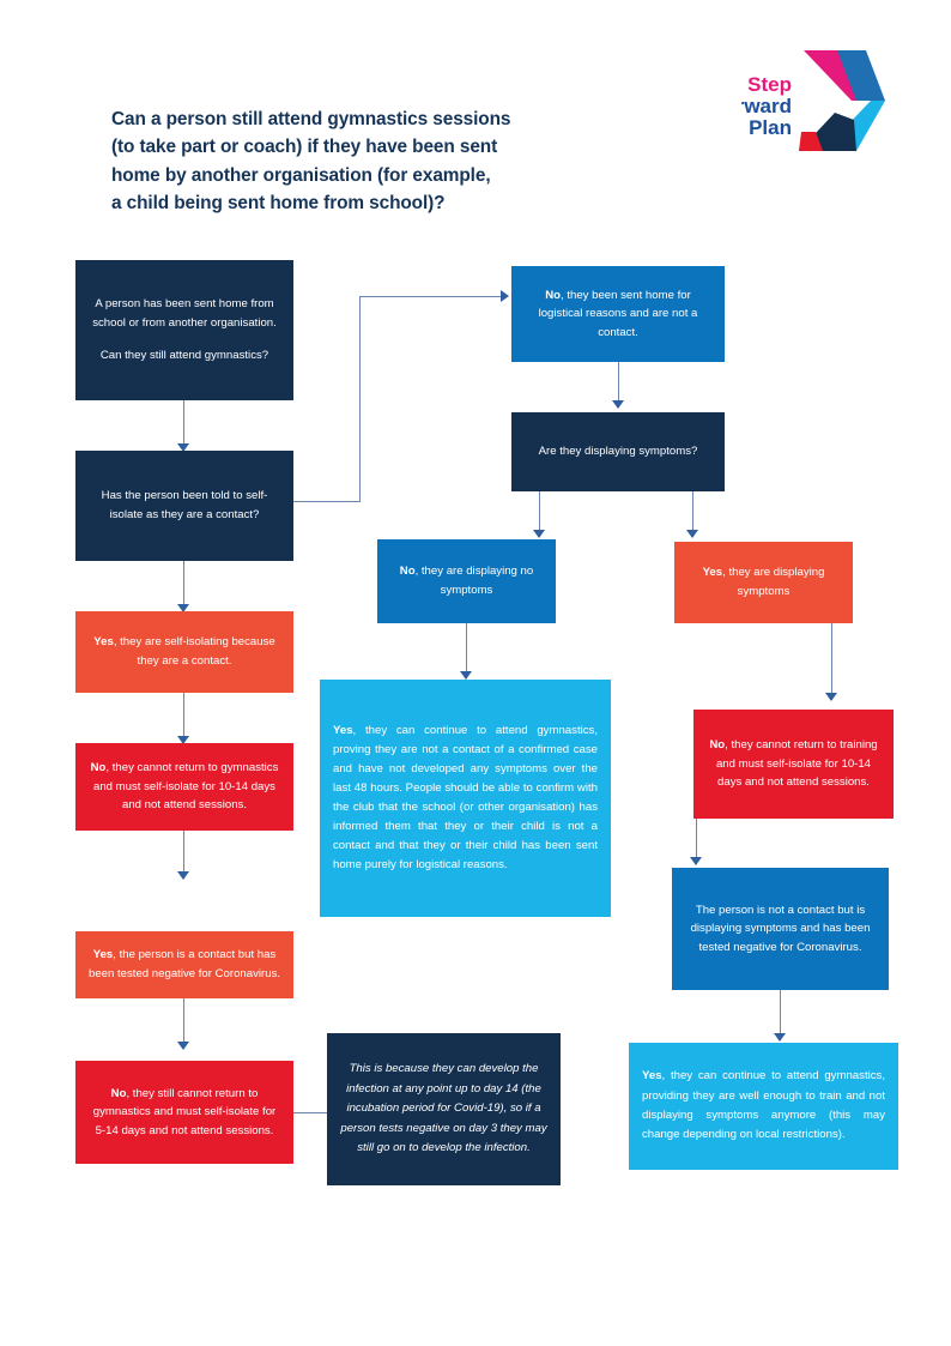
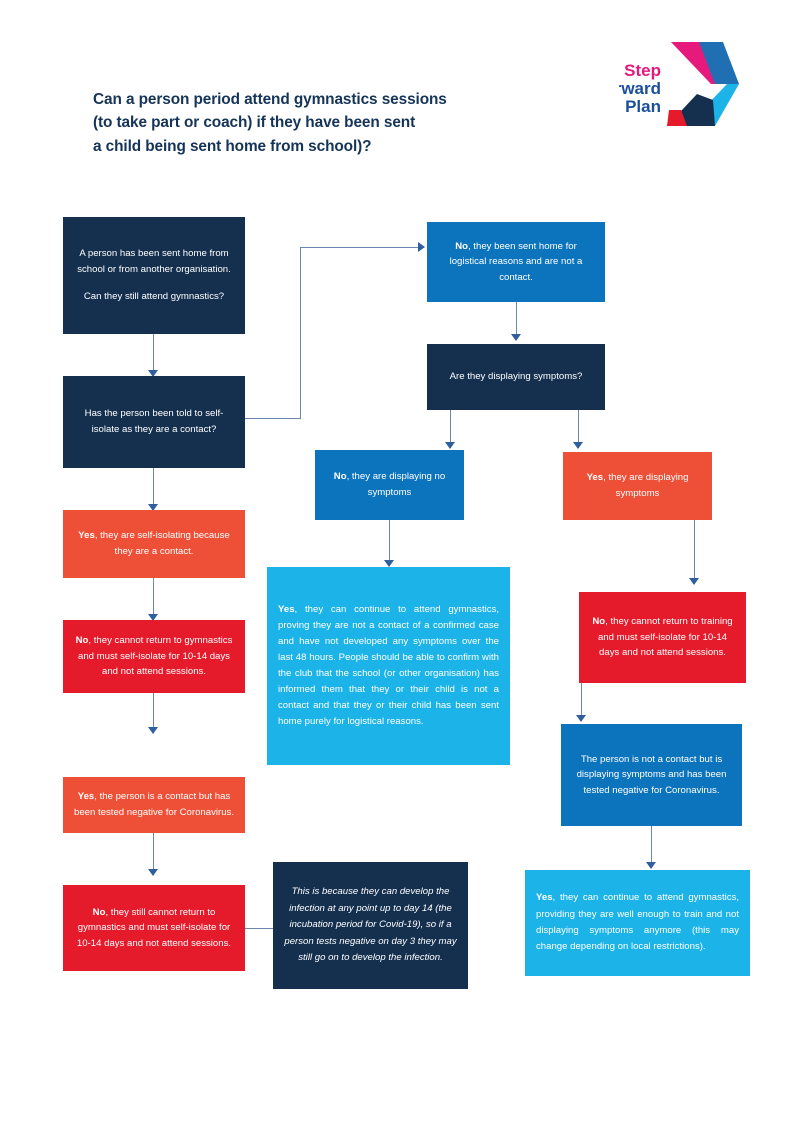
- Can a person still attend gymnastics sessions
+ Can a person period attend gymnastics sessions
  (to take part or coach) if they have been sent
- home by another organisation (for example,
  a child being sent home from school)?
  Step
  rward
  Plan
  A person has been sent home from school or from another organisation.
  Can they still attend gymnastics?
  No, they been sent home for logistical reasons and are not a contact.
  Are they displaying symptoms?
  Has the person been told to self-isolate as they are a contact?
  Yes, they are self-isolating because they are a contact.
  No, they cannot return to gymnastics and must self-isolate for 10-14 days and not attend sessions.
  Yes, the person is a contact but has been tested negative for Coronavirus.
- No, they still cannot return to gymnastics and must self-isolate for 5-14 days and not attend sessions.
+ No, they still cannot return to gymnastics and must self-isolate for 10-14 days and not attend sessions.
  This is because they can develop the infection at any point up to day 14 (the incubation period for Covid-19), so if a person tests negative on day 3 they may still go on to develop the infection.
  No, they are displaying no symptoms
  Yes, they can continue to attend gymnastics, proving they are not a contact of a confirmed case and have not developed any symptoms over the last 48 hours. People should be able to confirm with the club that the school (or other organisation) has informed them that they or their child is not a contact and that they or their child has been sent home purely for logistical reasons.
  Yes, they are displaying symptoms
  No, they cannot return to training and must self-isolate for 10-14 days and not attend sessions.
  The person is not a contact but is displaying symptoms and has been tested negative for Coronavirus.
  Yes, they can continue to attend gymnastics, providing they are well enough to train and not displaying symptoms anymore (this may change depending on local restrictions).
